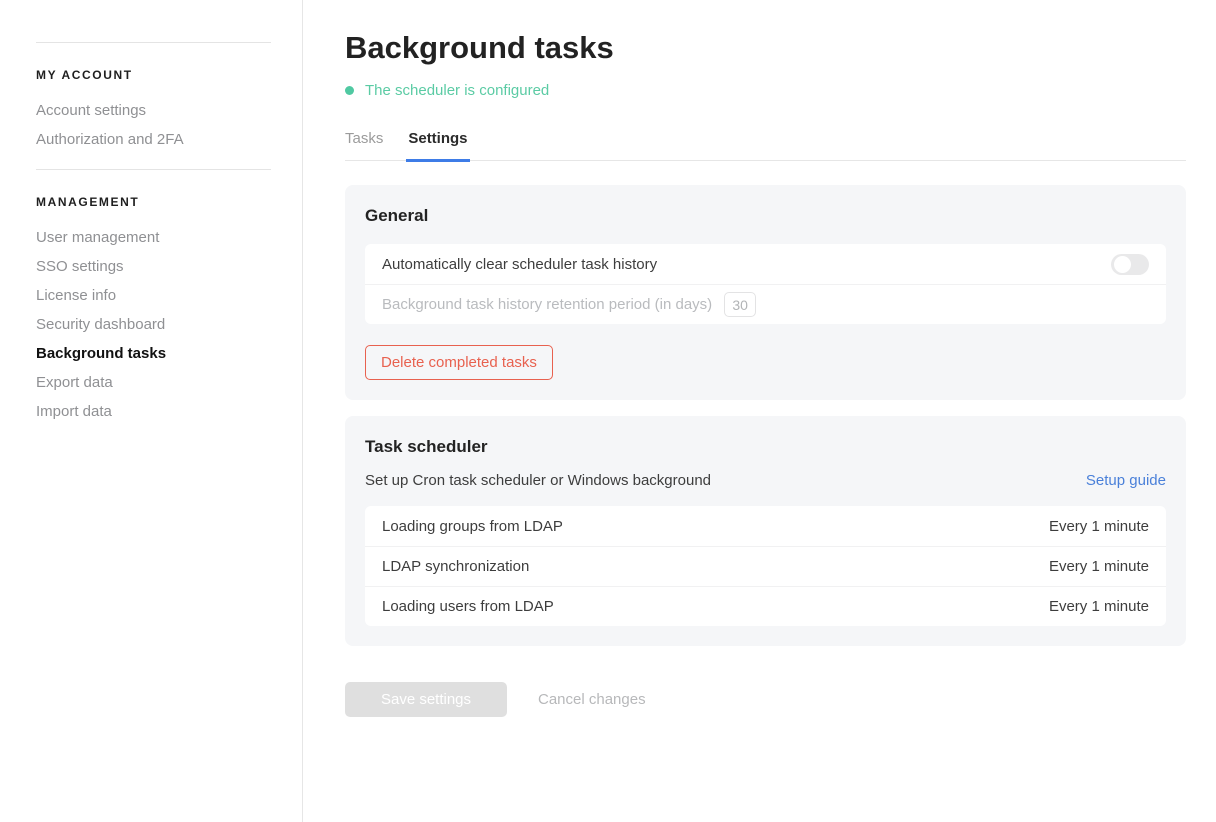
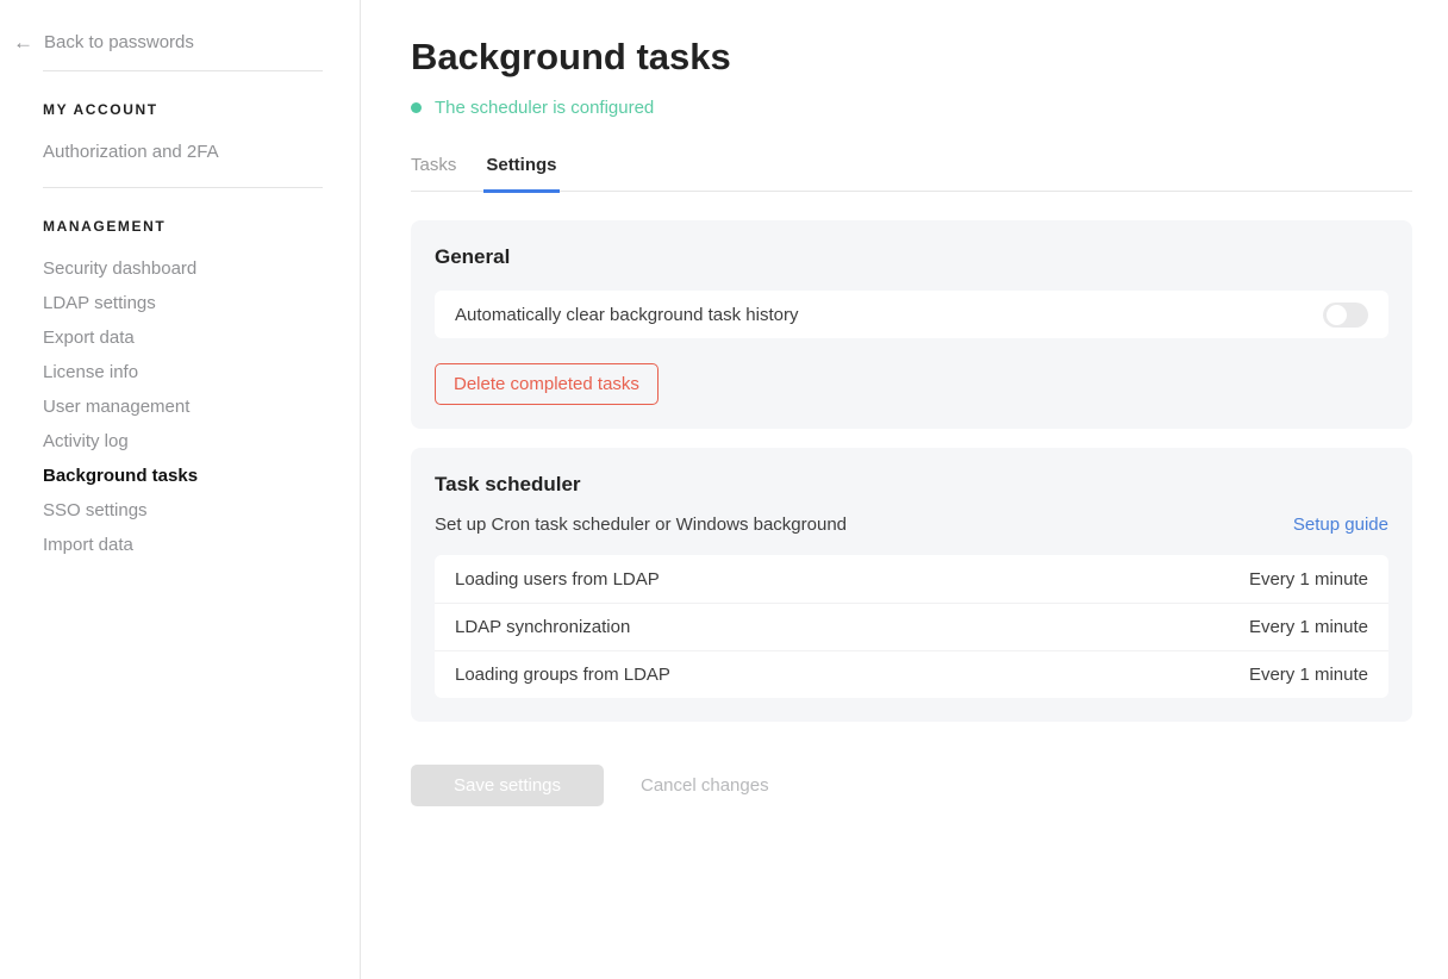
+ ←
+ Back to passwords
  MY ACCOUNT
- Account settings
  Authorization and 2FA
  MANAGEMENT
- User management
+ Security dashboard
+ LDAP settings
- SSO settings
+ Export data
  License info
- Security dashboard
+ User management
+ Activity log
  Background tasks
- Export data
+ SSO settings
  Import data
  Background tasks
  The scheduler is configured
  Tasks
  Settings
  General
- Automatically clear scheduler task history
+ Automatically clear background task history
- Background task history retention period (in days)
- 30
  Delete completed tasks
  Task scheduler
  Set up Cron task scheduler or Windows background
  Setup guide
- Loading groups from LDAP
+ Loading users from LDAP
  Every 1 minute
  LDAP synchronization
  Every 1 minute
- Loading users from LDAP
+ Loading groups from LDAP
  Every 1 minute
  Save settings
  Cancel changes
